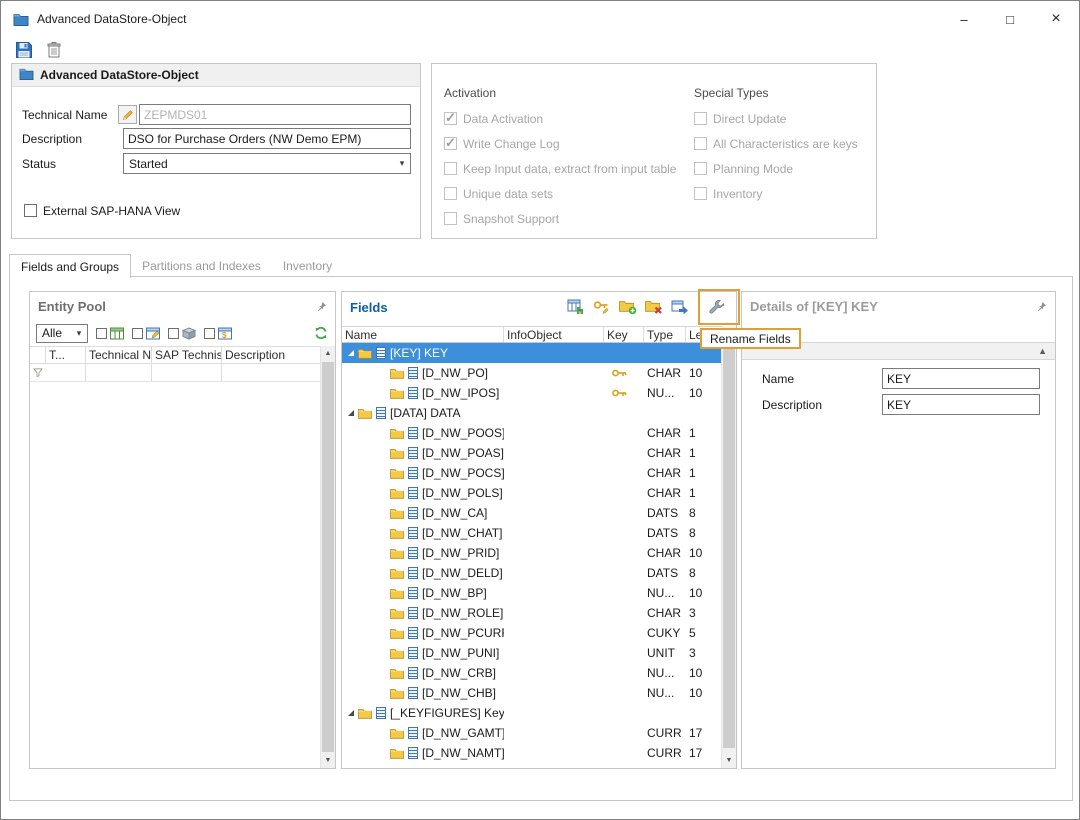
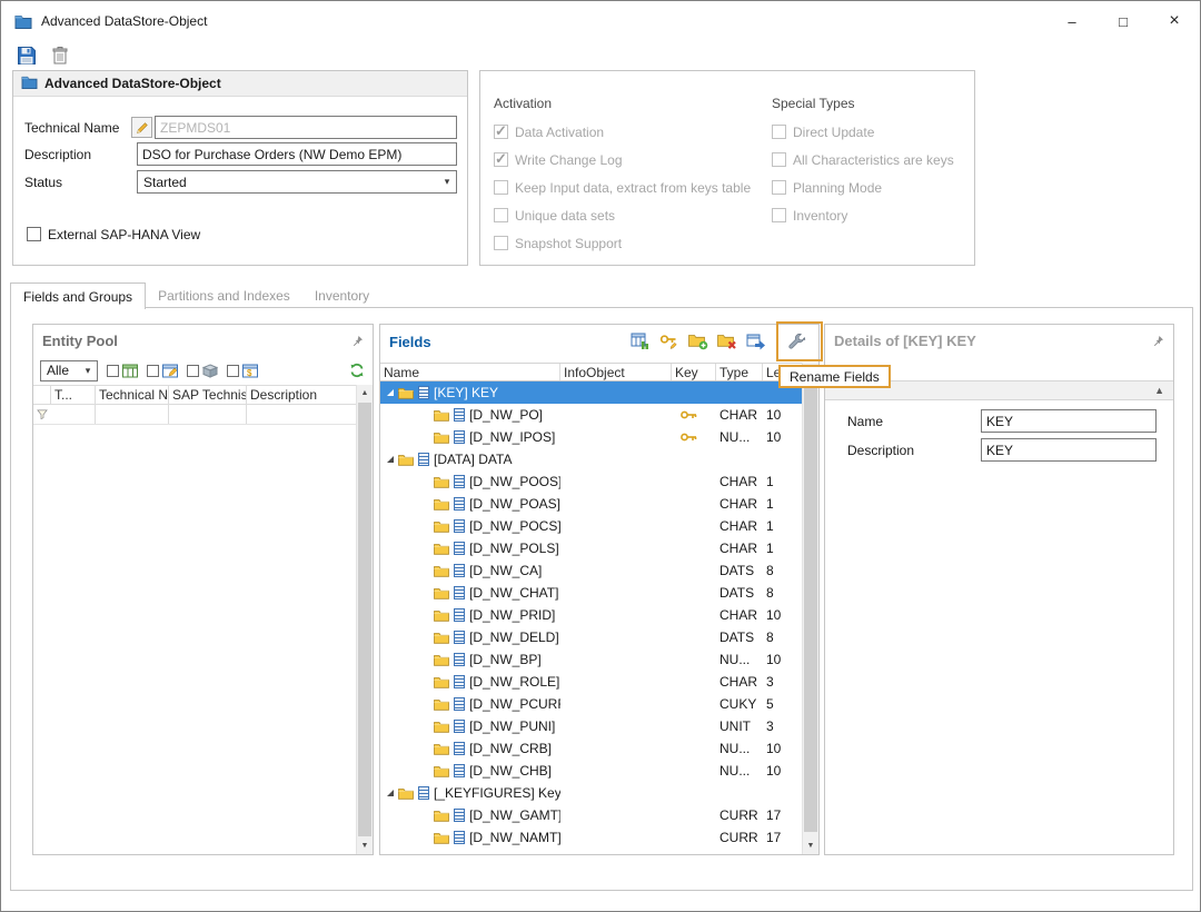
  Advanced DataStore-Object
  –
  □
  ×
  Advanced DataStore-Object
  Technical Name
  ZEPMDS01
  Description
  DSO for Purchase Orders (NW Demo EPM)
  Status
  Started
  ▾
  External SAP-HANA View
  Activation
  Data Activation
  Write Change Log
- Keep Input data, extract from input table
+ Keep Input data, extract from keys table
  Unique data sets
  Snapshot Support
  Special Types
  Direct Update
  All Characteristics are keys
  Planning Mode
  Inventory
  Fields and Groups
  Partitions and Indexes
  Inventory
  Entity Pool
  Alle
  ▾
  $
  T...
  Technical N
  SAP Technis
  Description
  Fields
  Name
  InfoObject
  Key
  Type
  [KEY] KEY
  [D_NW_PO]
  CHAR
  10
  [D_NW_IPOS]
  NU...
  10
  [DATA] DATA
  [D_NW_POOS]
  CHAR
  1
  [D_NW_POAS]
  CHAR
  1
  [D_NW_POCS]
  CHAR
  1
  [D_NW_POLS]
  CHAR
  1
  [D_NW_CA]
  DATS
  8
  [D_NW_CHAT]
  DATS
  8
  [D_NW_PRID]
  CHAR
  10
  [D_NW_DELD]
  DATS
  8
  [D_NW_BP]
  NU...
  10
  [D_NW_ROLE]
  CHAR
  3
  [D_NW_PCUR
  CUKY
  5
  [D_NW_PUNI]
  UNIT
  3
  [D_NW_CRB]
  NU...
  10
  [D_NW_CHB]
  NU...
  10
  [_KEYFIGURES] Key
  [D_NW_GAMT]
  CURR
  17
  [D_NW_NAMT]
  CURR
  17
  Details of [KEY] KEY
  ▲
  Name
  KEY
  Description
  KEY
  Rename Fields
